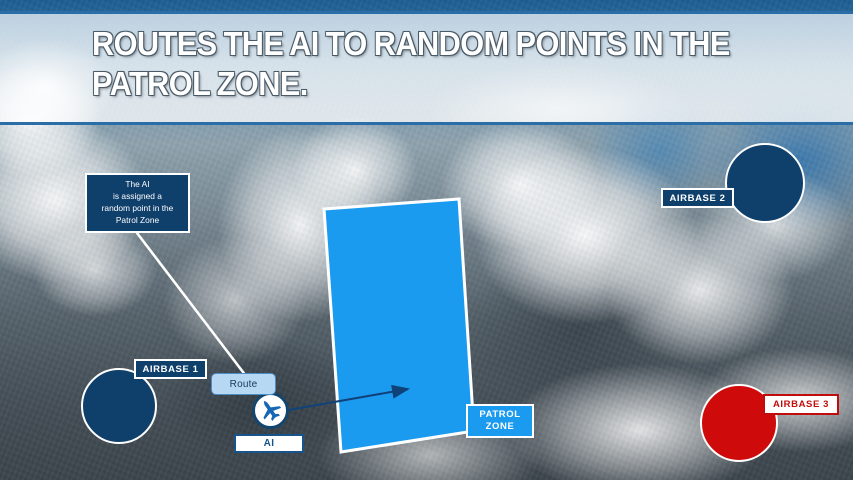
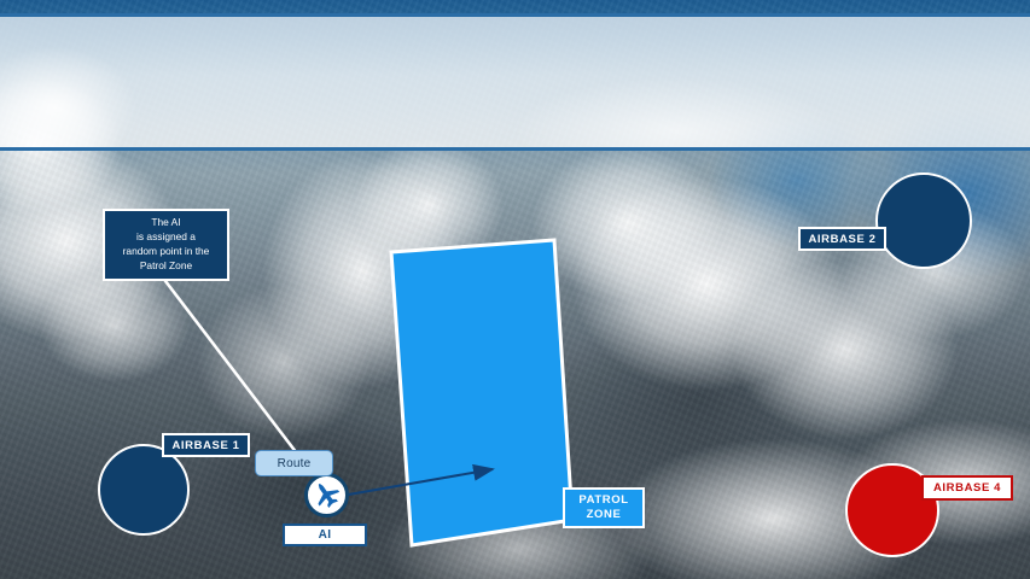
- ROUTES THE AI TO RANDOM POINTS IN THE PATROL ZONE.
  The AI
  is assigned a
  random point in the
  Patrol Zone
  Route
  AI
  AIRBASE 1
  AIRBASE 2
- AIRBASE 3
+ AIRBASE 4
  PATROL
  ZONE
